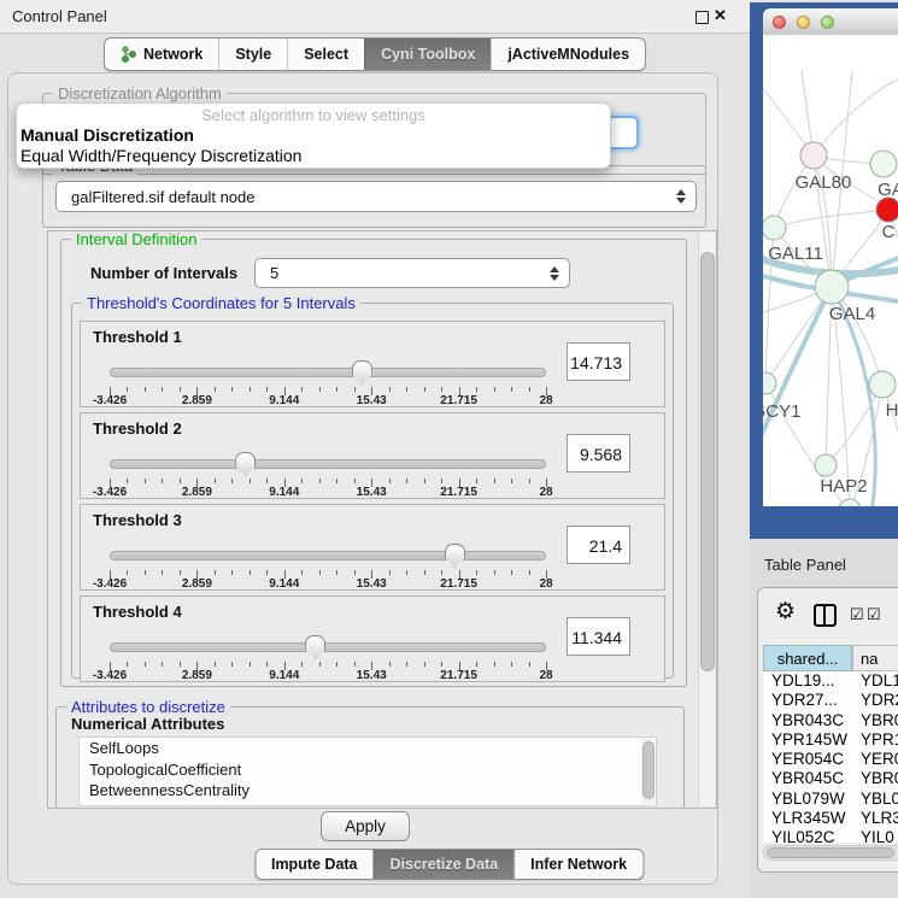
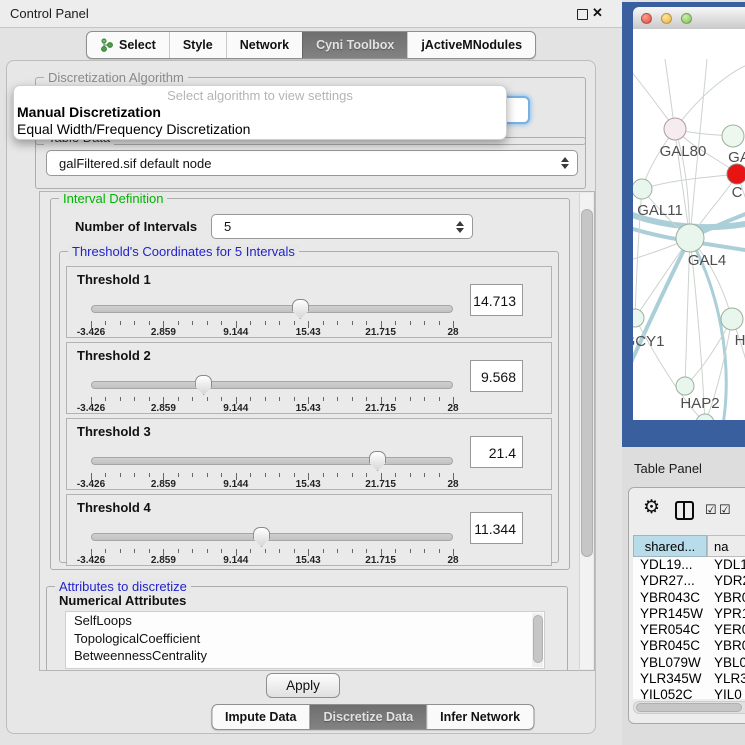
  Control Panel
  ✕
- Network
+ Select
  Style
- Select
+ Network
  Cyni Toolbox
  jActiveMNodules
  Discretization Algorithm
  Select algorithm to view settings
  Manual Discretization
  Equal Width/Frequency Discretization
  galFiltered.sif default node
  Interval Definition
  Number of Intervals
  5
  Threshold's Coordinates for 5 Intervals
  Threshold 1
  -3.426
  2.859
  9.144
  15.43
  21.715
  28
  14.713
  Threshold 2
  -3.426
  2.859
  9.144
  15.43
  21.715
  28
  9.568
  Threshold 3
  -3.426
  2.859
  9.144
  15.43
  21.715
  28
  21.4
  Threshold 4
  -3.426
  2.859
  9.144
  15.43
  21.715
  28
  11.344
  Attributes to discretize
  Numerical Attributes
  SelfLoops
  TopologicalCoefficient
  BetweennessCentrality
  Apply
  Impute Data
  Discretize Data
  Infer Network
  GAL80
  C
  GAL11
  GAL4
  CY1
  H
  HAP2
  Table Panel
  ⚙
  ☑
  ☑
  shared...
  na
  YDL19...
  YDL1
  YDR27...
  YDR
  YBR043C
  YBR
  YPR145W
  YPR
  YER054C
  YER
  YBR045C
  YBR
  YBL079W
  YBL0
  YLR345W
  YLR3
  YIL052C
  YIL0
